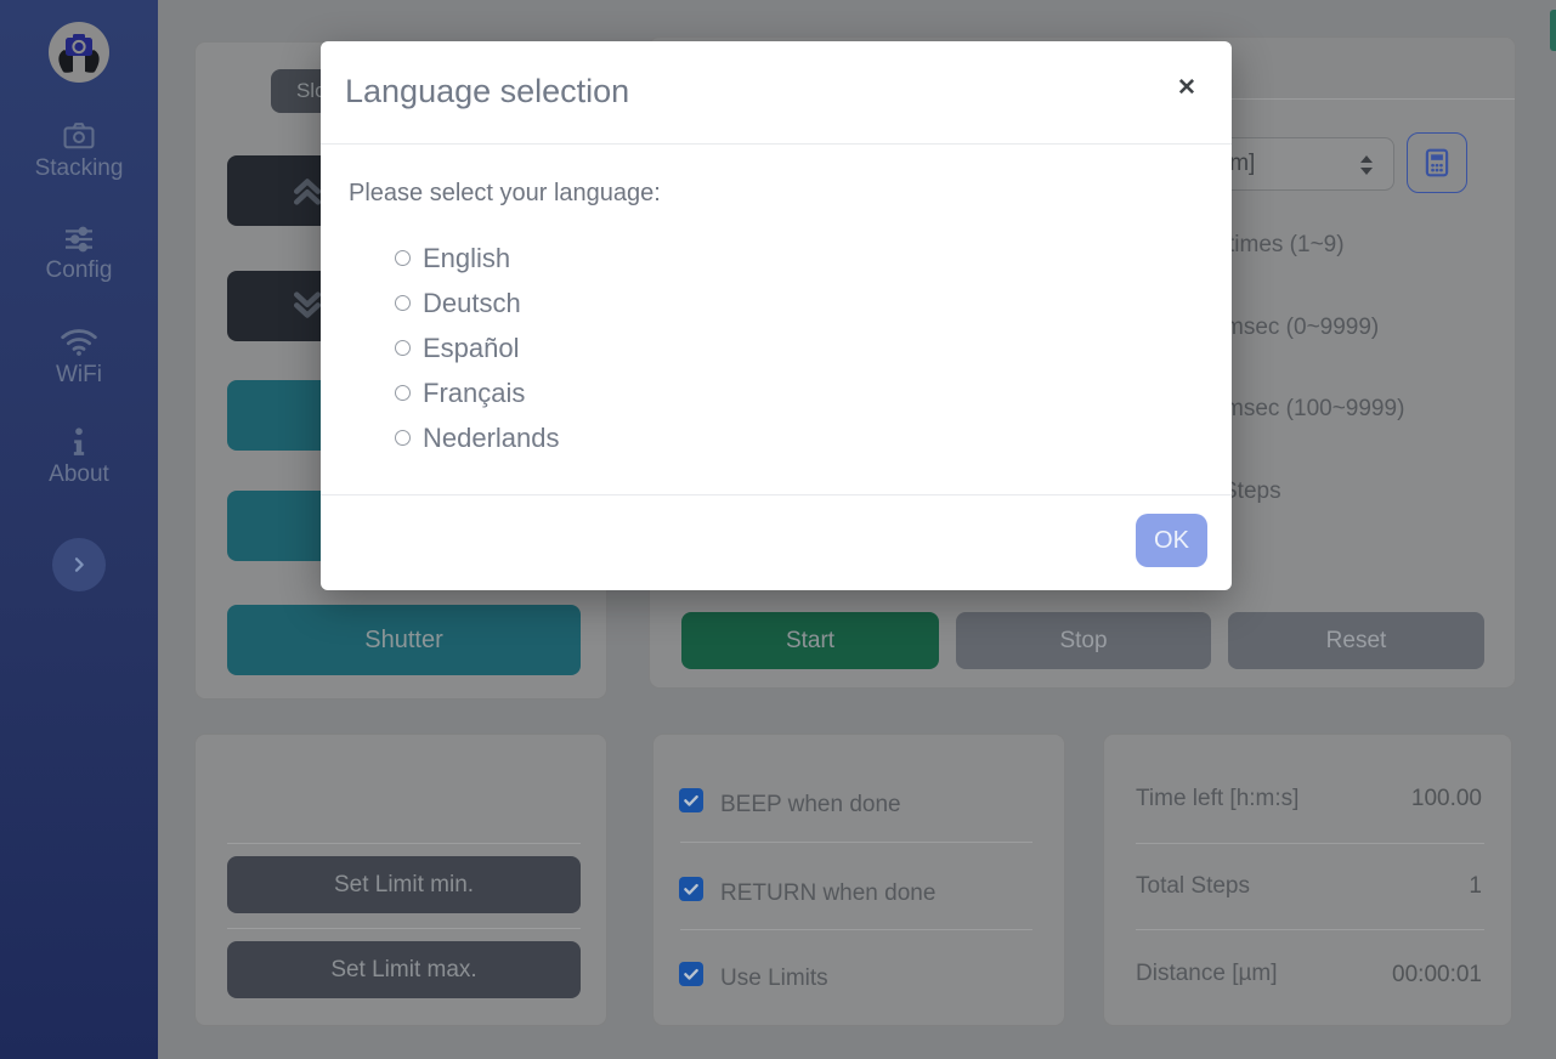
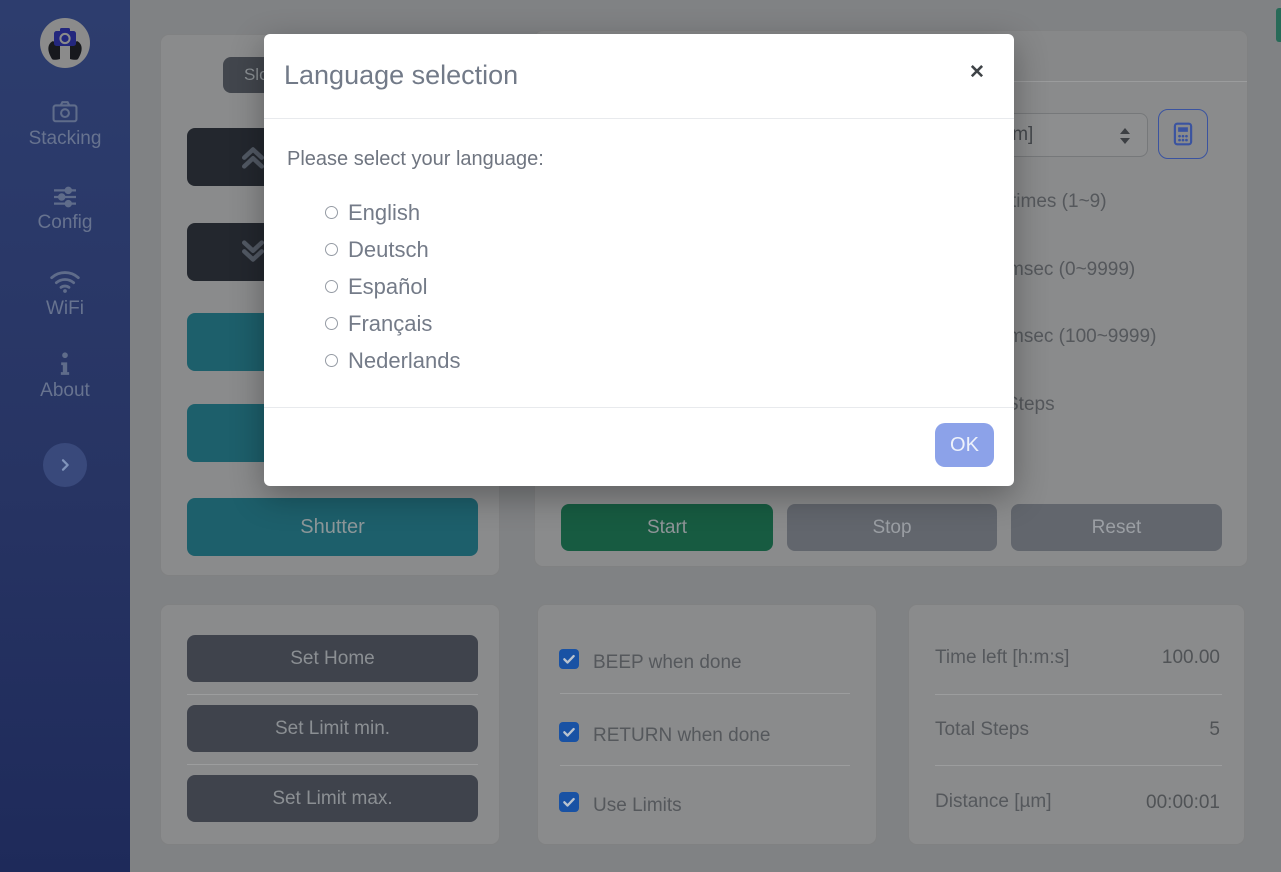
  Stacking
  Config
  WiFi
  About
  Shutter
  imes (1~9)
  msec (0~9999)
  msec (100~9999)
  teps
  Start
  Stop
  Reset
+ Set Home
  Set Limit min.
  Set Limit max.
  BEEP when done
  RETURN when done
  Use Limits
  Time left [h:m:s]
  100.00
  Total Steps
- 1
+ 5
  Distance [µm]
  00:00:01
  Language selection
  ✕
  Please select your language:
  English
  Deutsch
  Español
  Français
  Nederlands
  OK
